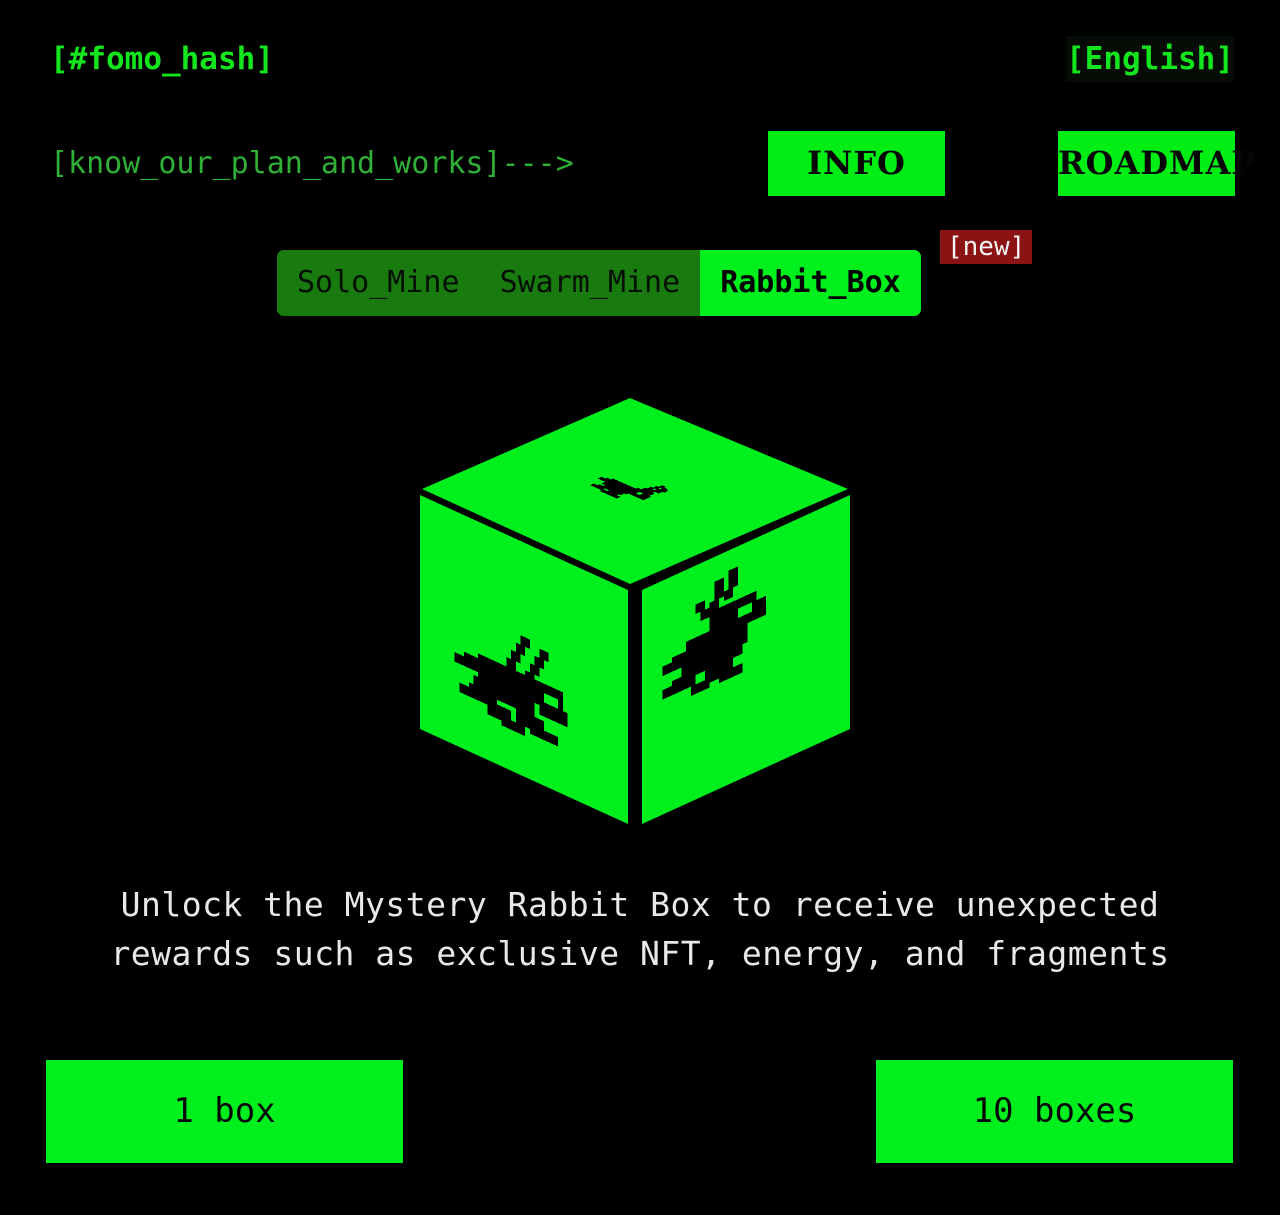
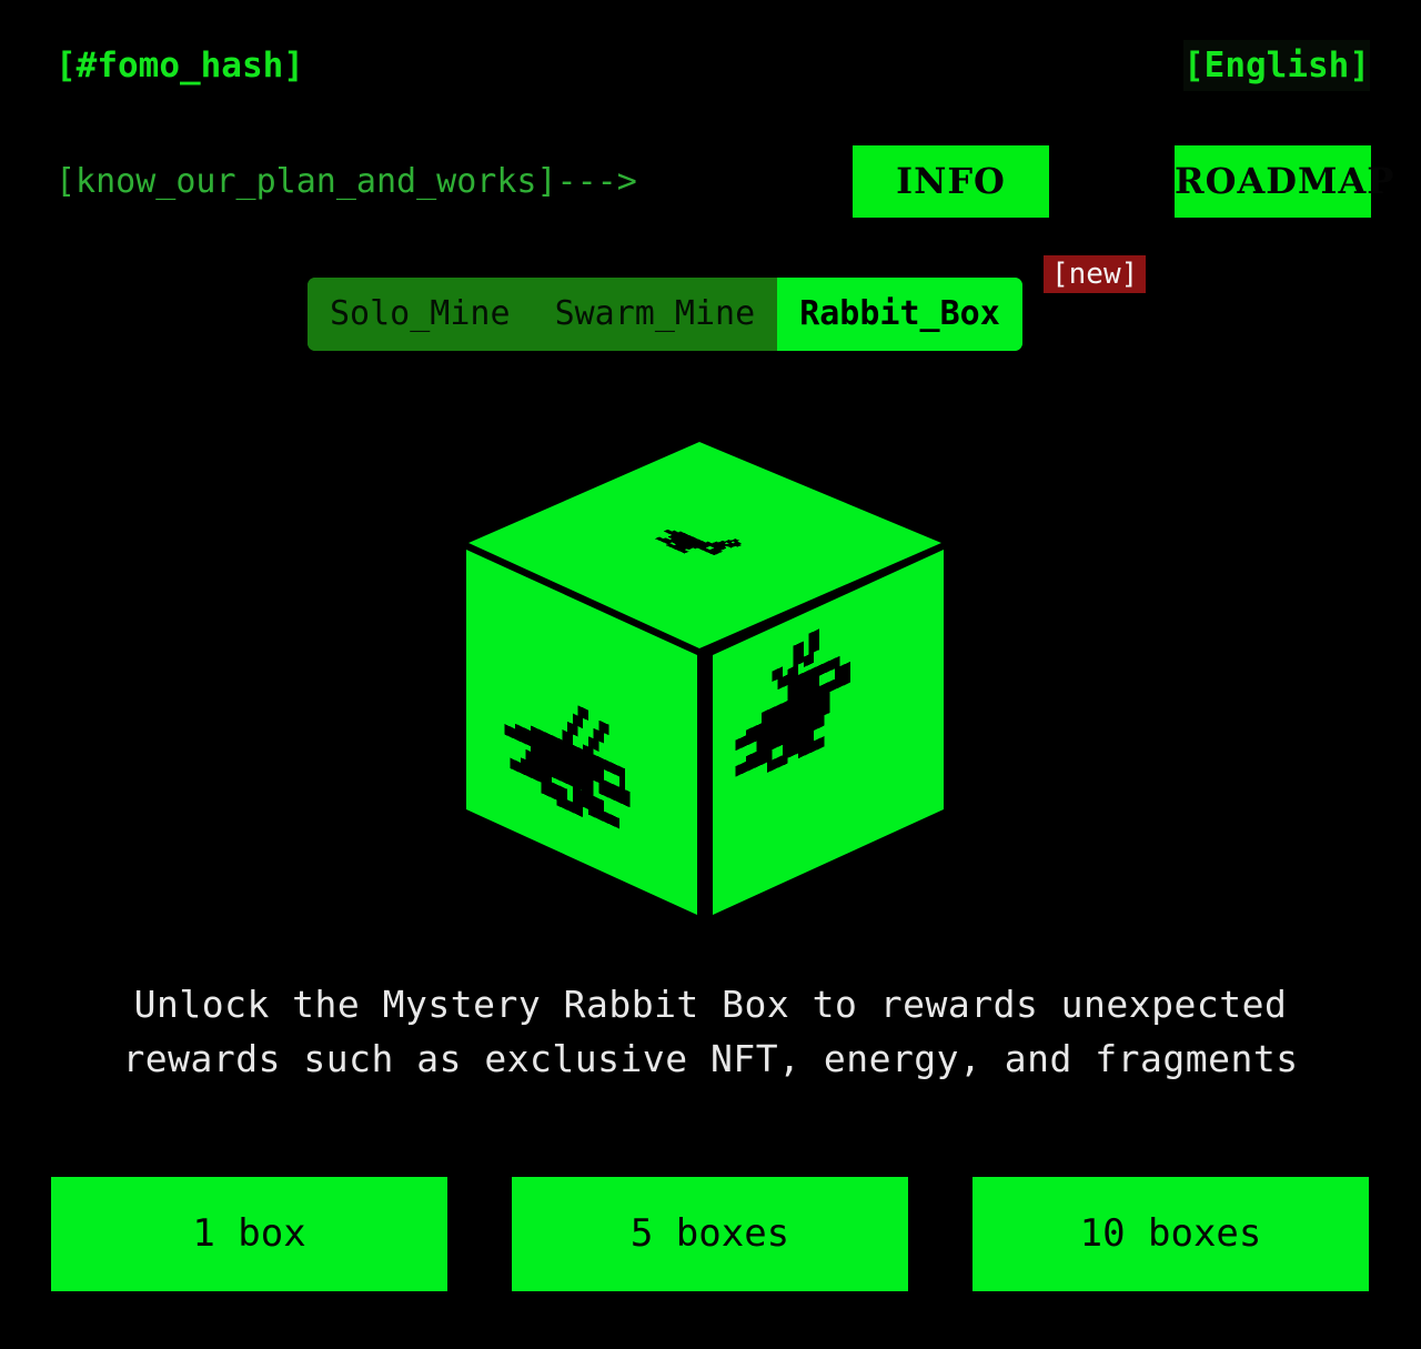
  [#fomo_hash]
  [English]
  [know_our_plan_and_works]--->
  INFO
  ROADMAP
  Solo_Mine
  Swarm_Mine
  Rabbit_Box
  [new]
- Unlock the Mystery Rabbit Box to receive unexpected rewards such as exclusive NFT, energy, and fragments
+ Unlock the Mystery Rabbit Box to rewards unexpected rewards such as exclusive NFT, energy, and fragments
  1 box
+ 5 boxes
  10 boxes
